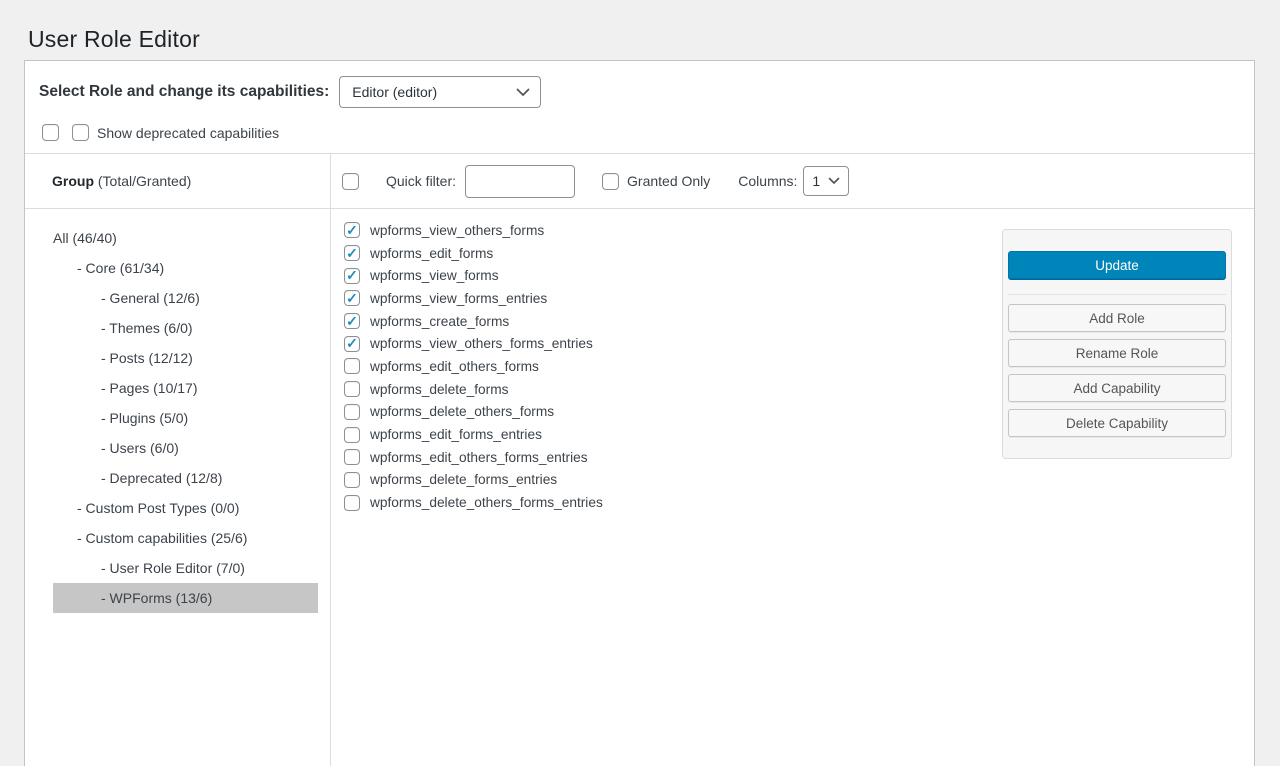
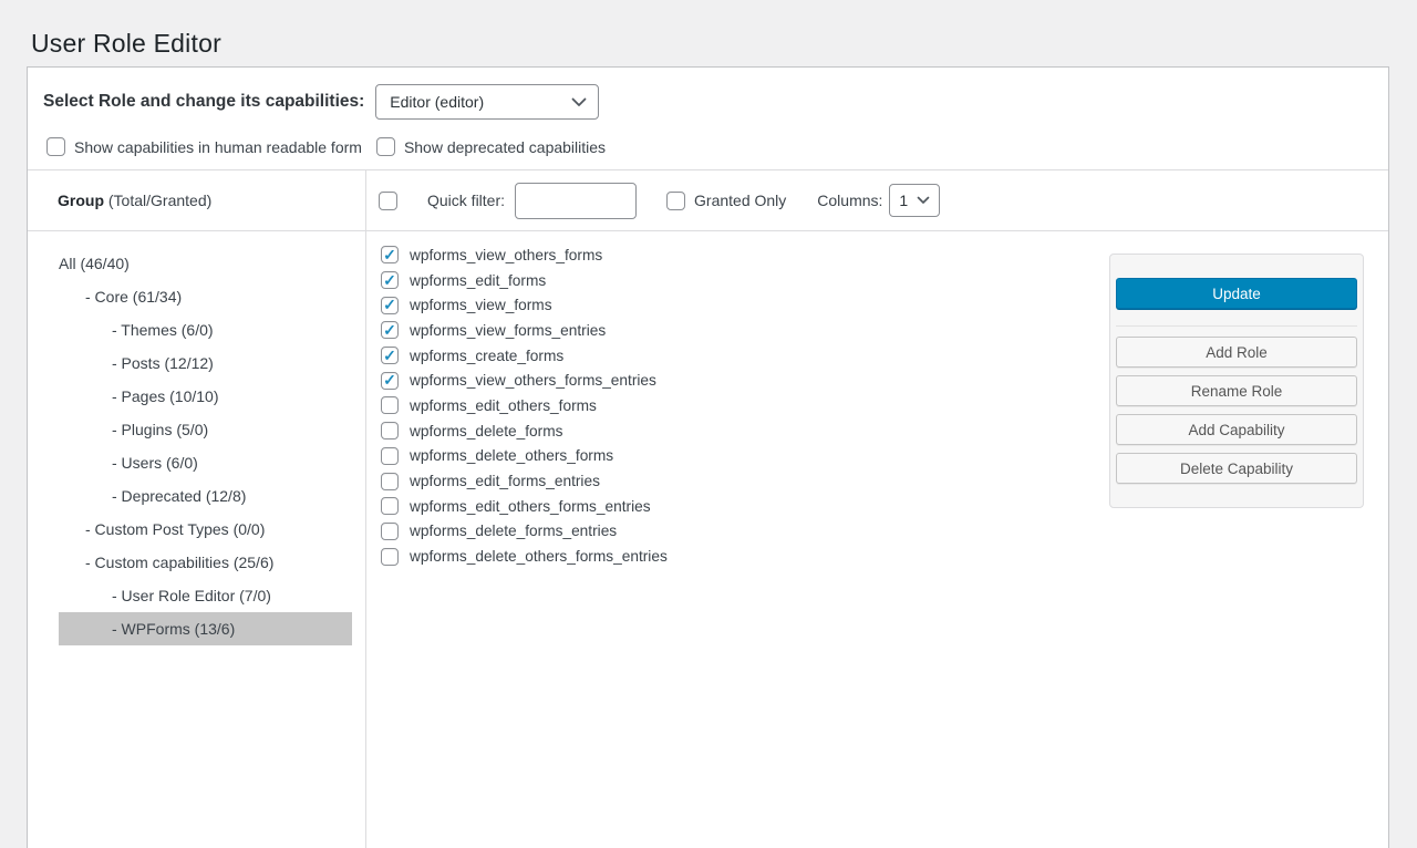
  User Role Editor
  Select Role and change its capabilities:
  Editor (editor)
+ Show capabilities in human readable form
  Show deprecated capabilities
  Group (Total/Granted)
  Quick filter:
  Granted Only
  Columns:
  1
  All (46/40)
  - Core (61/34)
- - General (12/6)
  - Themes (6/0)
  - Posts (12/12)
- - Pages (10/17)
+ - Pages (10/10)
  - Plugins (5/0)
  - Users (6/0)
  - Deprecated (12/8)
  - Custom Post Types (0/0)
  - Custom capabilities (25/6)
  - User Role Editor (7/0)
  - WPForms (13/6)
  wpforms_view_others_forms
  wpforms_edit_forms
  wpforms_view_forms
  wpforms_view_forms_entries
  wpforms_create_forms
  wpforms_view_others_forms_entries
  wpforms_edit_others_forms
  wpforms_delete_forms
  wpforms_delete_others_forms
  wpforms_edit_forms_entries
  wpforms_edit_others_forms_entries
  wpforms_delete_forms_entries
  wpforms_delete_others_forms_entries
  Update
  Add Role
  Rename Role
  Add Capability
  Delete Capability
